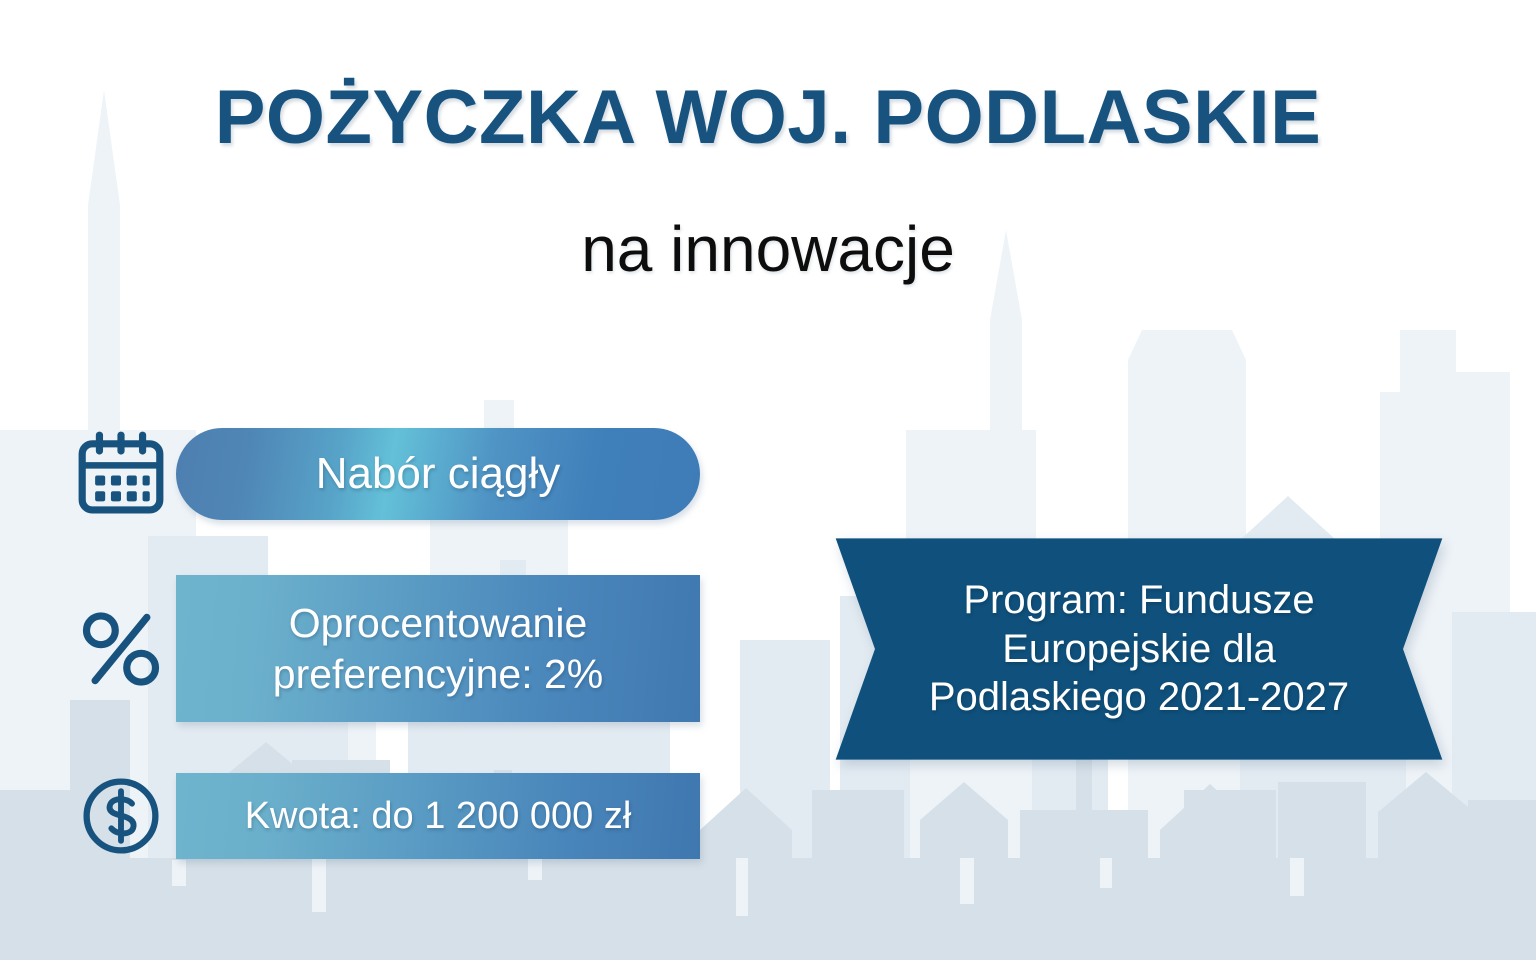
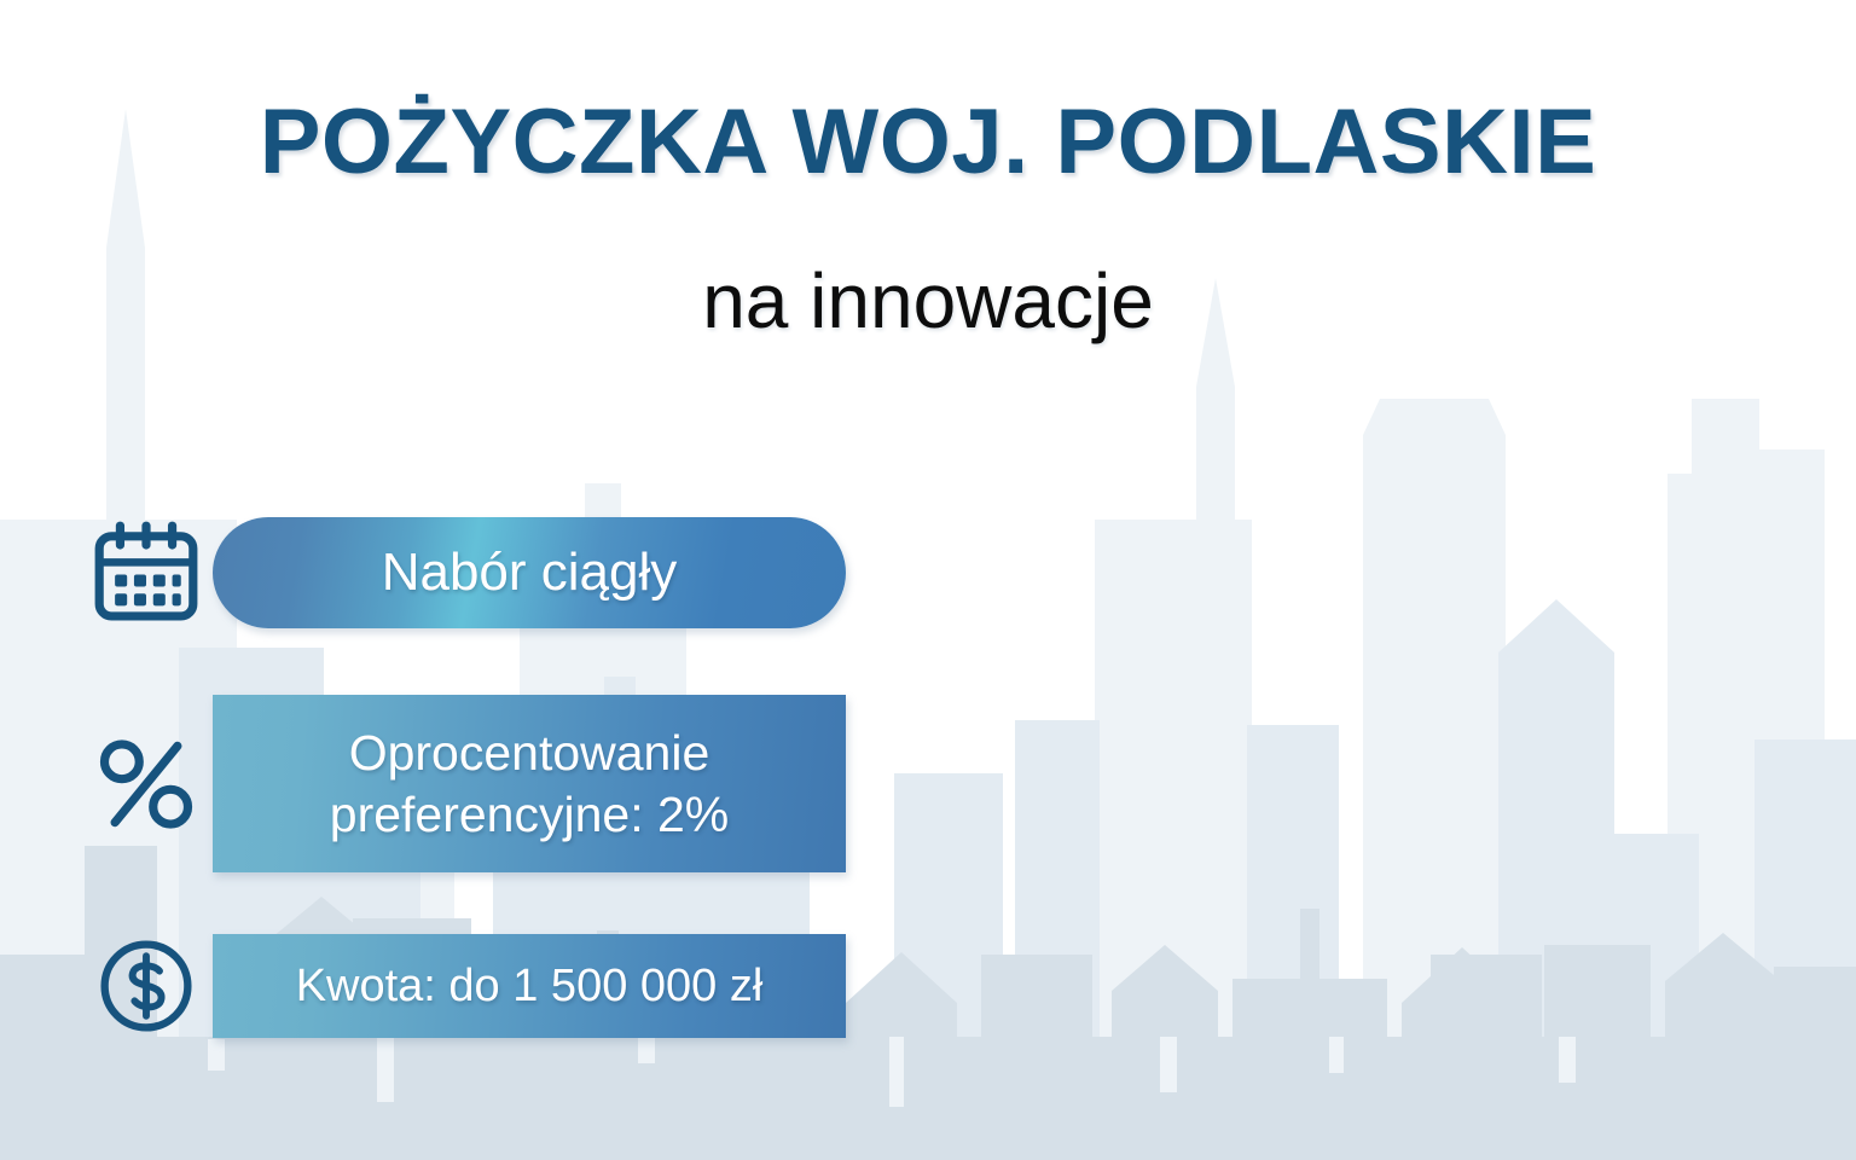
  POŻYCZKA WOJ. PODLASKIE
  na innowacje
  Nabór ciągły
  Oprocentowanie
  preferencyjne: 2%
- Kwota: do 1 200 000 zł
+ Kwota: do 1 500 000 zł
- Program: Fundusze
- Europejskie dla
- Podlaskiego 2021-2027
